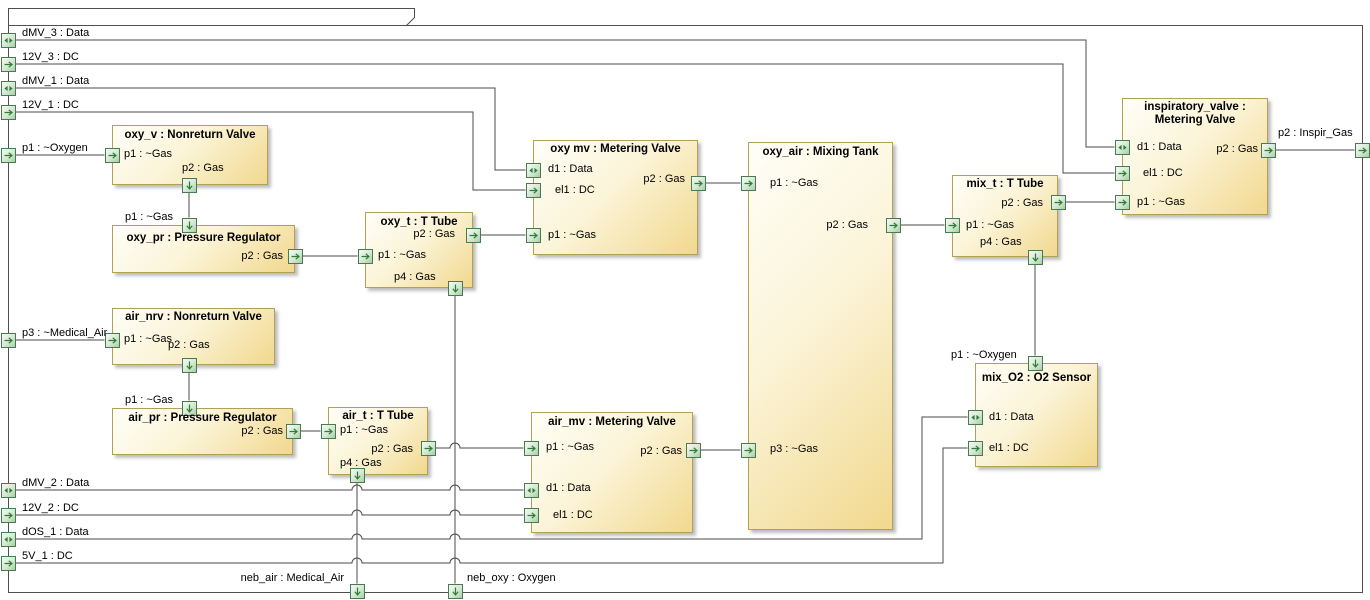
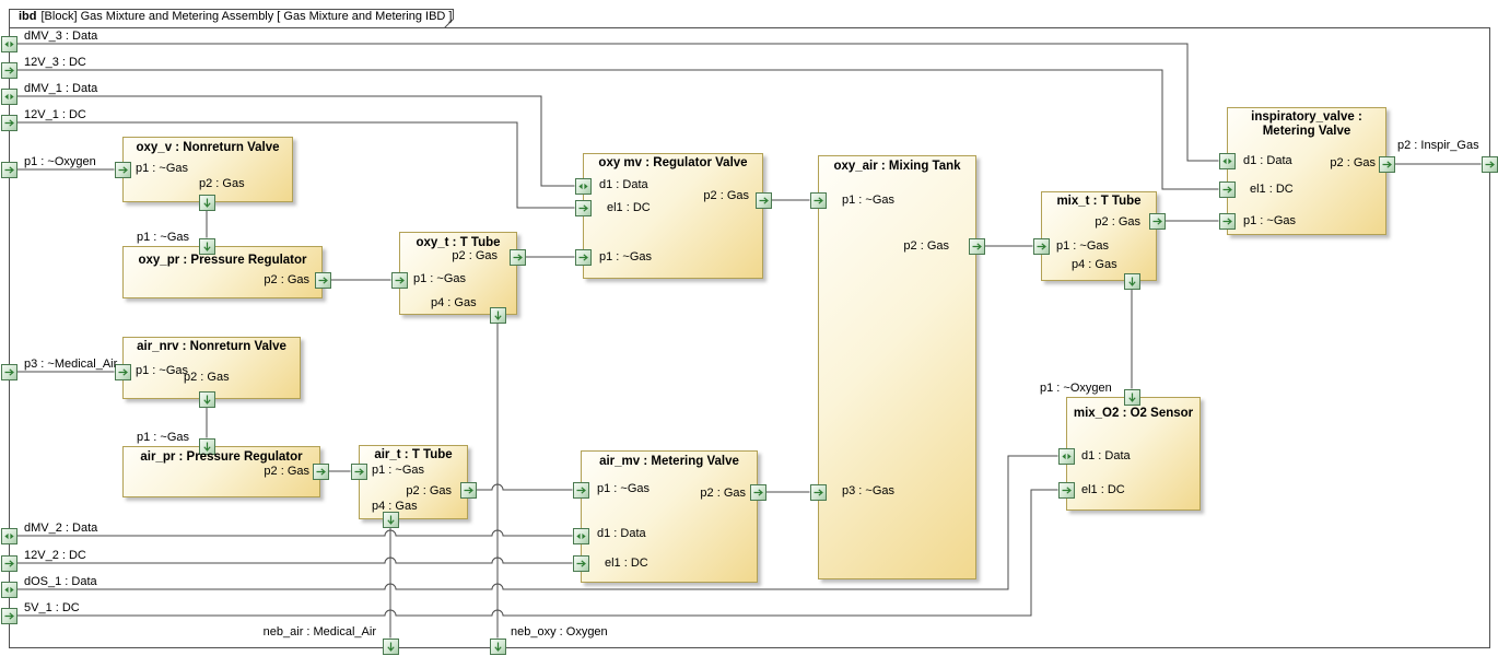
+ ibd [Block] Gas Mixture and Metering Assembly [ Gas Mixture and Metering IBD ]
  oxy_v : Nonreturn Valve
  oxy_pr : Pressure Regulator
  oxy_t : T Tube
- oxy mv : Metering Valve
+ oxy mv : Regulator Valve
  oxy_air : Mixing Tank
  mix_t : T Tube
  mix_O2 : O2 Sensor
  inspiratory_valve :
  Metering Valve
  air_nrv : Nonreturn Valve
  air_pr : Pressure Regulator
  air_t : T Tube
  air_mv : Metering Valve
  dMV_3 : Data
  12V_3 : DC
  dMV_1 : Data
  12V_1 : DC
  p1 : ~Oxygen
  p3 : ~Medical_Air
  dMV_2 : Data
  12V_2 : DC
  dOS_1 : Data
  5V_1 : DC
  p2 : Inspir_Gas
  neb_air : Medical_Air
  neb_oxy : Oxygen
  p1 : ~Gas
  p2 : Gas
  p1 : ~Gas
  p2 : Gas
  p1 : ~Gas
  p2 : Gas
  p4 : Gas
  d1 : Data
  el1 : DC
  p1 : ~Gas
  p2 : Gas
  p1 : ~Gas
  p2 : Gas
  p3 : ~Gas
  p1 : ~Gas
  p2 : Gas
  p4 : Gas
  p1 : ~Oxygen
  d1 : Data
  el1 : DC
  d1 : Data
  el1 : DC
  p1 : ~Gas
  p2 : Gas
  p1 : ~Gas
  p2 : Gas
  p1 : ~Gas
  p2 : Gas
  p1 : ~Gas
  p2 : Gas
  p4 : Gas
  p1 : ~Gas
  d1 : Data
  el1 : DC
  p2 : Gas
